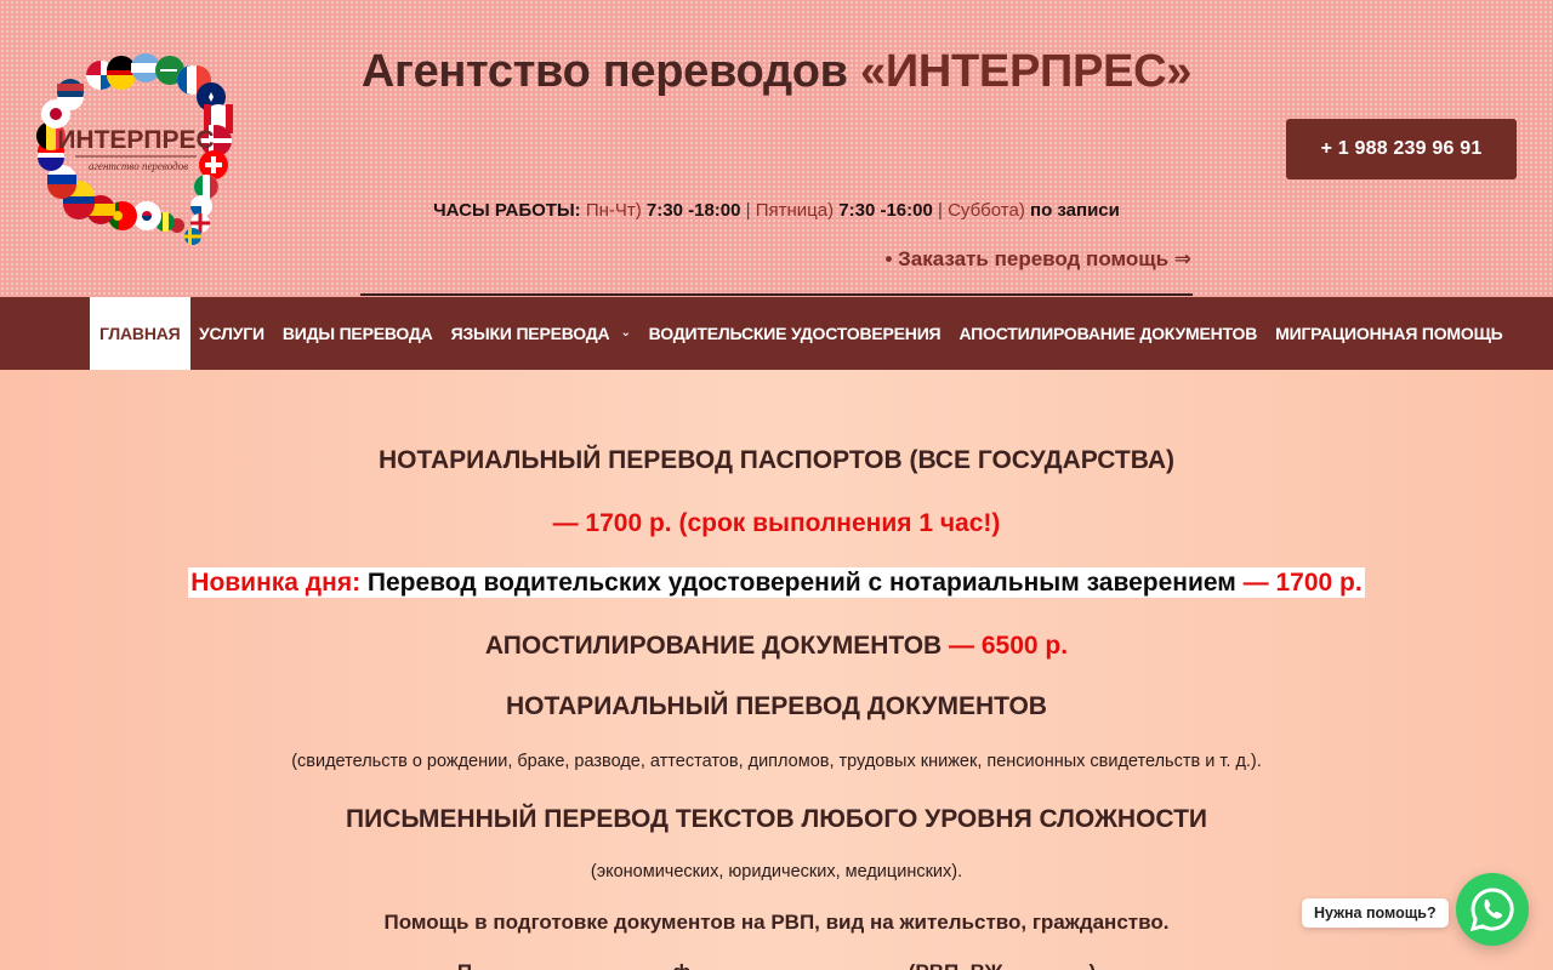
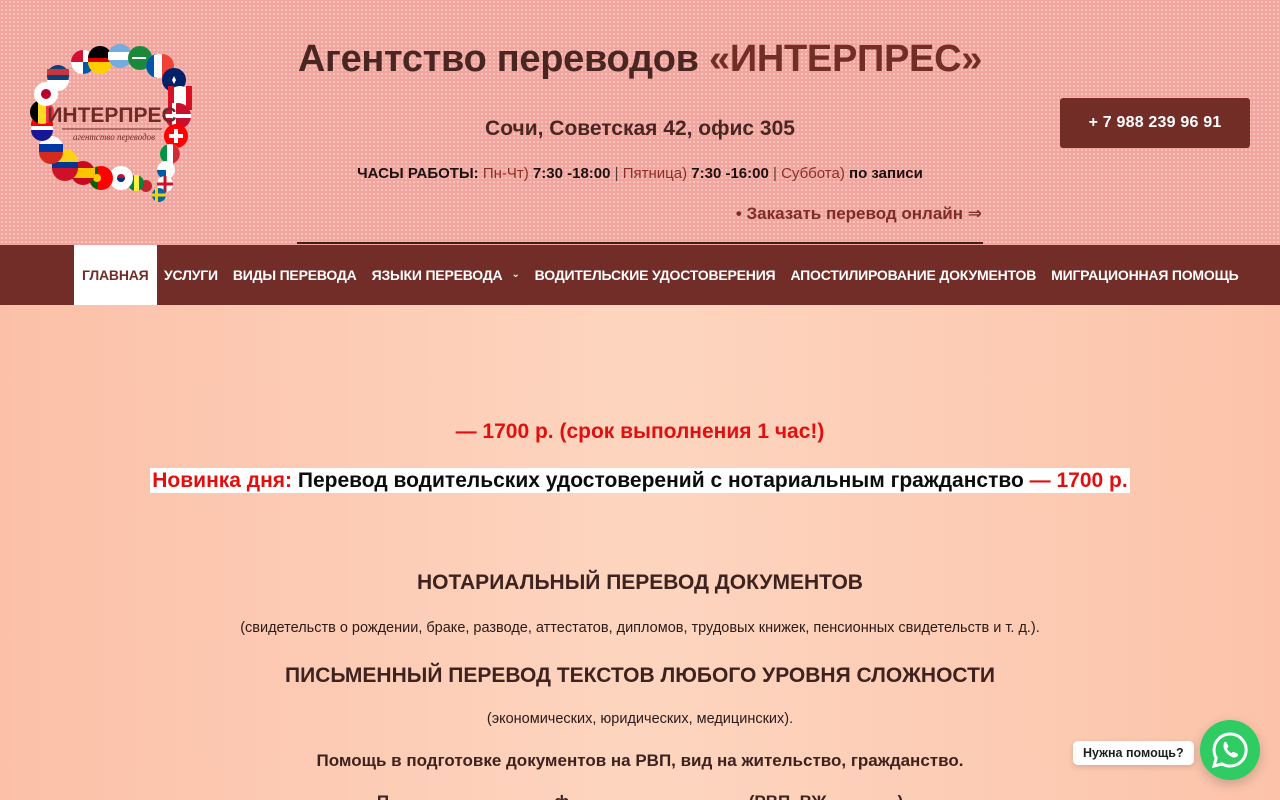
  ИНТЕРПРЕС
  агентство переводов
  Агентство переводов «ИНТЕРПРЕС»
+ Сочи, Советская 42, офис 305
  ЧАСЫ РАБОТЫ: Пн-Чт) 7:30 -18:00 | Пятница) 7:30 -16:00 | Суббота) по записи
- • Заказать перевод помощь ⇒
+ • Заказать перевод онлайн ⇒
- + 1 988 239 96 91
+ + 7 988 239 96 91
  ГЛАВНАЯ
  УСЛУГИ
  ВИДЫ ПЕРЕВОДА
  ЯЗЫКИ ПЕРЕВОДА
  ⌄
  ВОДИТЕЛЬСКИЕ УДОСТОВЕРЕНИЯ
  АПОСТИЛИРОВАНИЕ ДОКУМЕНТОВ
  МИГРАЦИОННАЯ ПОМОЩЬ
- НОТАРИАЛЬНЫЙ ПЕРЕВОД ПАСПОРТОВ (ВСЕ ГОСУДАРСТВА)
  — 1700 р. (срок выполнения 1 час!)
- Новинка дня: Перевод водительских удостоверений с нотариальным заверением — 1700 р.
+ Новинка дня: Перевод водительских удостоверений с нотариальным гражданство — 1700 р.
- АПОСТИЛИРОВАНИЕ ДОКУМЕНТОВ — 6500 р.
  НОТАРИАЛЬНЫЙ ПЕРЕВОД ДОКУМЕНТОВ
  (свидетельств о рождении, браке, разводе, аттестатов, дипломов, трудовых книжек, пенсионных свидетельств и т. д.).
  ПИСЬМЕННЫЙ ПЕРЕВОД ТЕКСТОВ ЛЮБОГО УРОВНЯ СЛОЖНОСТИ
  (экономических, юридических, медицинских).
  Помощь в подготовке документов на РВП, вид на жительство, гражданство.
  Нужна помощь?
